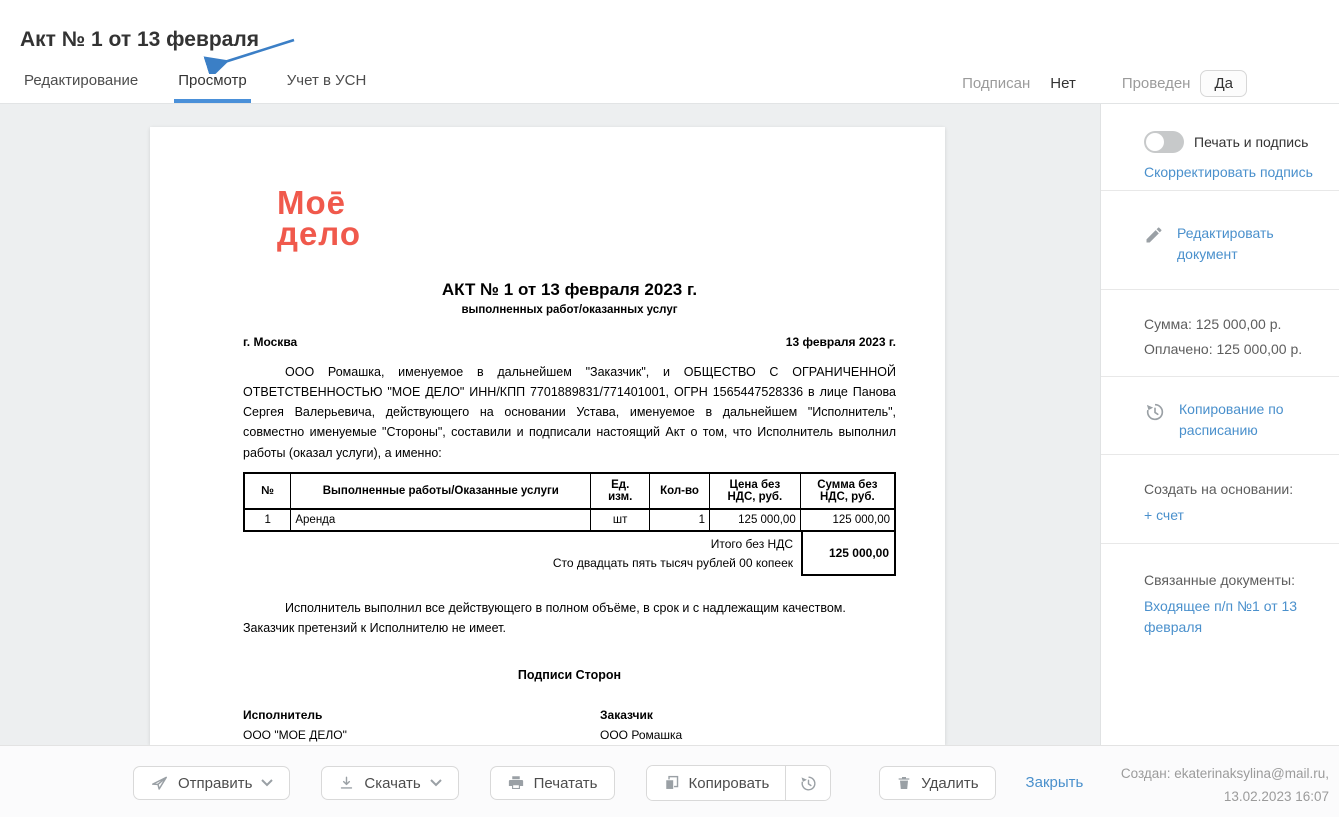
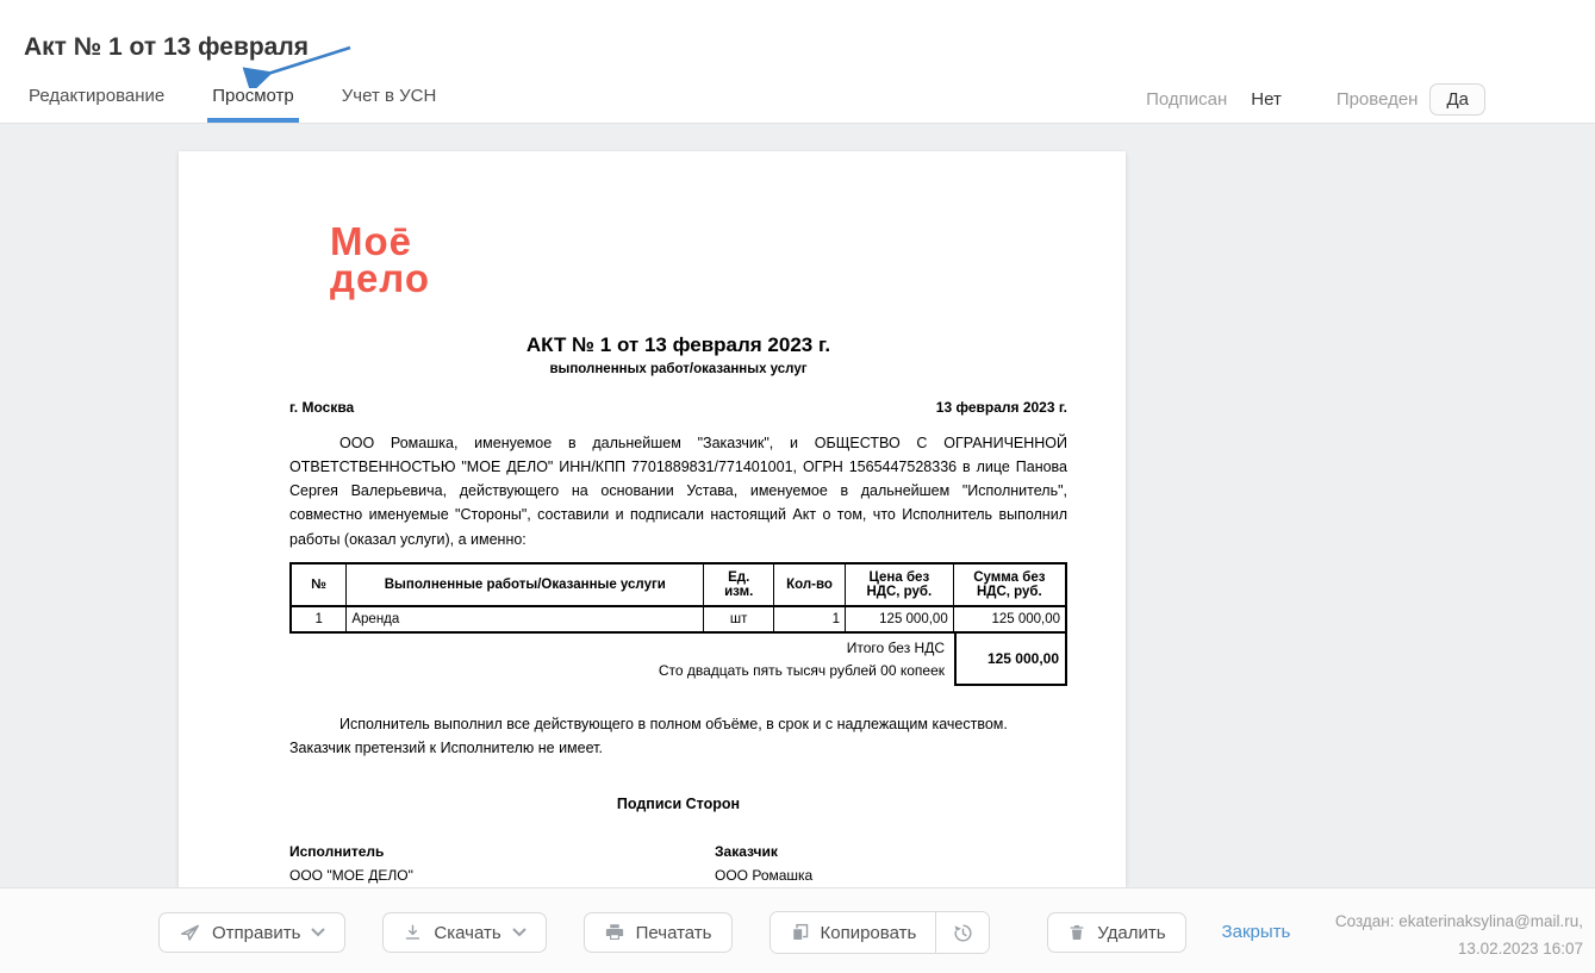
  Акт № 1 от 13 февраля
  Редактирование
  Просмотр
  Учет в УСН
  Подписан
  Нет
  Проведен
  Да
  Моē
  дело
  АКТ № 1 от 13 февраля 2023 г.
  выполненных работ/оказанных услуг
  г. Москва
  13 февраля 2023 г.
  ООО Ромашка, именуемое в дальнейшем "Заказчик", и ОБЩЕСТВО С ОГРАНИЧЕННОЙ ОТВЕТСТВЕННОСТЬЮ "МОЕ ДЕЛО" ИНН/КПП 7701889831/771401001, ОГРН 1565447528336 в лице Панова Сергея Валерьевича, действующего на основании Устава, именуемое в дальнейшем "Исполнитель", совместно именуемые "Стороны", составили и подписали настоящий Акт о том, что Исполнитель выполнил работы (оказал услуги), а именно:
  №	Выполненные работы/Оказанные услуги	Ед. изм.	Кол-во	Цена без НДС, руб.	Сумма без НДС, руб.
  1	Аренда	шт	1	125 000,00	125 000,00
  Итого без НДС
  Сто двадцать пять тысяч рублей 00 копеек
  125 000,00
  Исполнитель выполнил все действующего в полном объёме, в срок и с надлежащим качеством. Заказчик претензий к Исполнителю не имеет.
  Подписи Сторон
  Исполнитель
  ООО "МОЕ ДЕЛО"
  Заказчик
  ООО Ромашка
- Печать и подпись
- Скорректировать подпись
- Редактировать документ
- Сумма: 125 000,00 р.
- Оплачено: 125 000,00 р.
- Копирование по расписанию
- Создать на основании:
- + счет
- Связанные документы:
- Входящее п/п №1 от 13 февраля
  Отправить
  Скачать
  Печатать
  Копировать
  Удалить
  Закрыть
  Создан: ekaterinaksylina@mail.ru,
  13.02.2023 16:07
